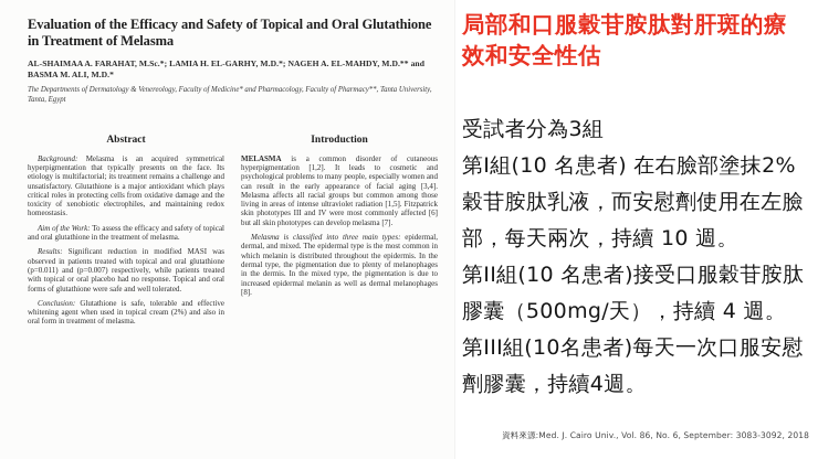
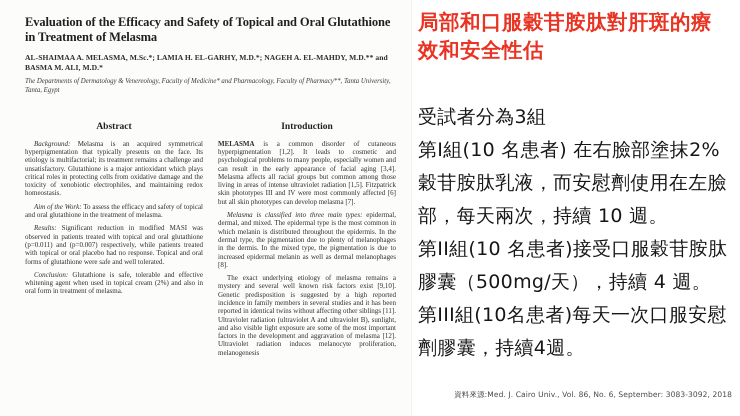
  Evaluation of the Efficacy and Safety of Topical and Oral Glutathione in Treatment of Melasma
- AL-SHAIMAA A. FARAHAT, M.Sc.*; LAMIA H. EL-GARHY, M.D.*; NAGEH A. EL-MAHDY, M.D.** and BASMA M. ALI, M.D.*
+ AL-SHAIMAA A. MELASMA, M.Sc.*; LAMIA H. EL-GARHY, M.D.*; NAGEH A. EL-MAHDY, M.D.** and BASMA M. ALI, M.D.*
  Abstract
  Background: Melasma is an acquired symmetrical hyperpigmentation that typically presents on the face. Its etiology is multifactorial; its treatment remains a challenge and unsatisfactory. Glutathione is a major antioxidant which plays critical roles in protecting cells from oxidative damage and the toxicity of xenobiotic electrophiles, and maintaining redox homeostasis.
  Aim of the Work: To assess the efficacy and safety of topical and oral glutathione in the treatment of melasma.
  Results: Significant reduction in modified MASI was observed in patients treated with topical and oral glutathione (p=0.011) and (p=0.007) respectively, while patients treated with topical or oral placebo had no response. Topical and oral forms of glutathione were safe and well tolerated.
  Conclusion: Glutathione is safe, tolerable and effective whitening agent when used in topical cream (2%) and also in oral form in treatment of melasma.
  Introduction
  MELASMA is a common disorder of cutaneous hyperpigmentation [1,2]. It leads to cosmetic and psychological problems to many people, especially women and can result in the early appearance of facial aging [3,4]. Melasma affects all racial groups but common among those living in areas of intense ultraviolet radiation [1,5]. Fitzpatrick skin phototypes III and IV were most commonly affected [6] but all skin phototypes can develop melasma [7].
  Melasma is classified into three main types: epidermal, dermal, and mixed. The epidermal type is the most common in which melanin is distributed throughout the epidermis. In the dermal type, the pigmentation due to plenty of melanophages in the dermis. In the mixed type, the pigmentation is due to increased epidermal melanin as well as dermal melanophages [8].
+ The exact underlying etiology of melasma remains a mystery and several well known risk factors exist [9,10]. Genetic predisposition is suggested by a high reported incidence in family members in several studies and it has been reported in identical twins without affecting other siblings [11]. Ultraviolet radiation (ultraviolet A and ultraviolet B), sunlight, and also visible light exposure are some of the most important factors in the development and aggravation of melasma [12]. Ultraviolet radiation induces melanocyte proliferation, melanogenesis
  局部和口服穀苷胺肽對肝斑的療效和安全性估
  受試者分為3組
  第I組(10 名患者) 在右臉部塗抹2%穀苷胺肽乳液，而安慰劑使用在左臉部，每天兩次，持續 10 週。
  第II組(10 名患者)接受口服穀苷胺肽膠囊（500mg/天），持續 4 週。
  第III組(10名患者)每天一次口服安慰劑膠囊，持續4週。
  資料來源:Med. J. Cairo Univ., Vol. 86, No. 6, September: 3083-3092, 2018
